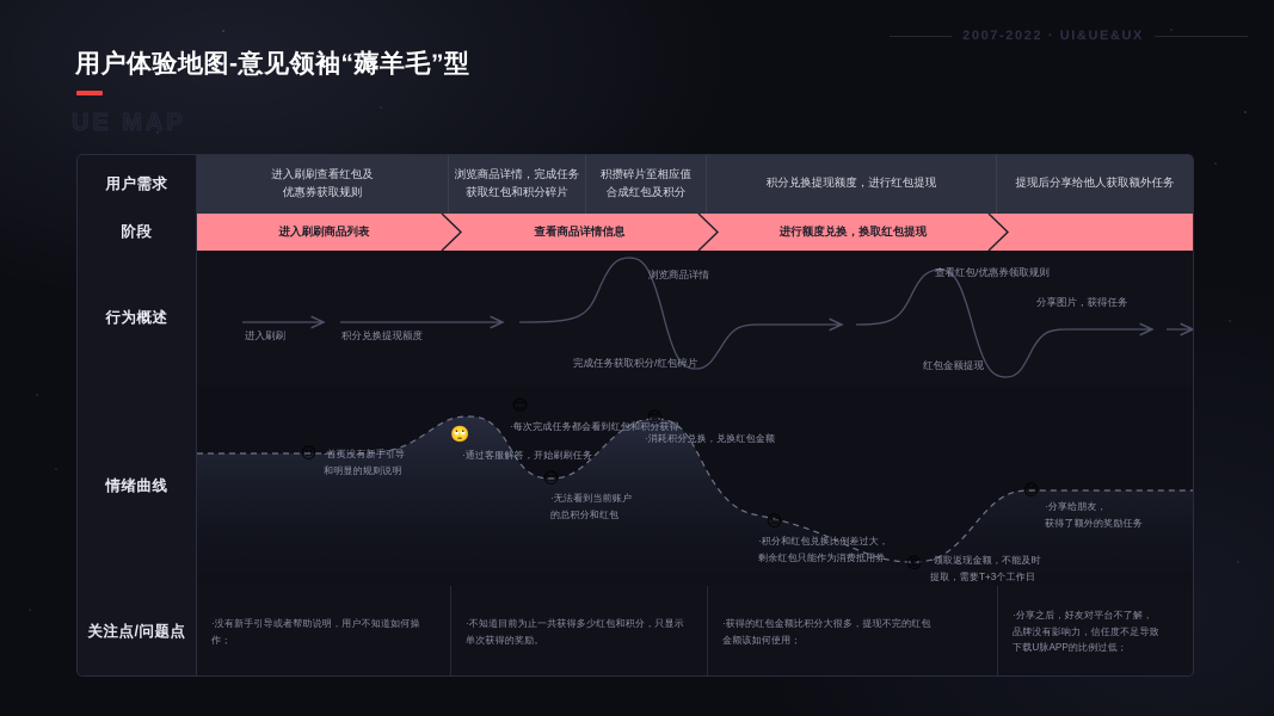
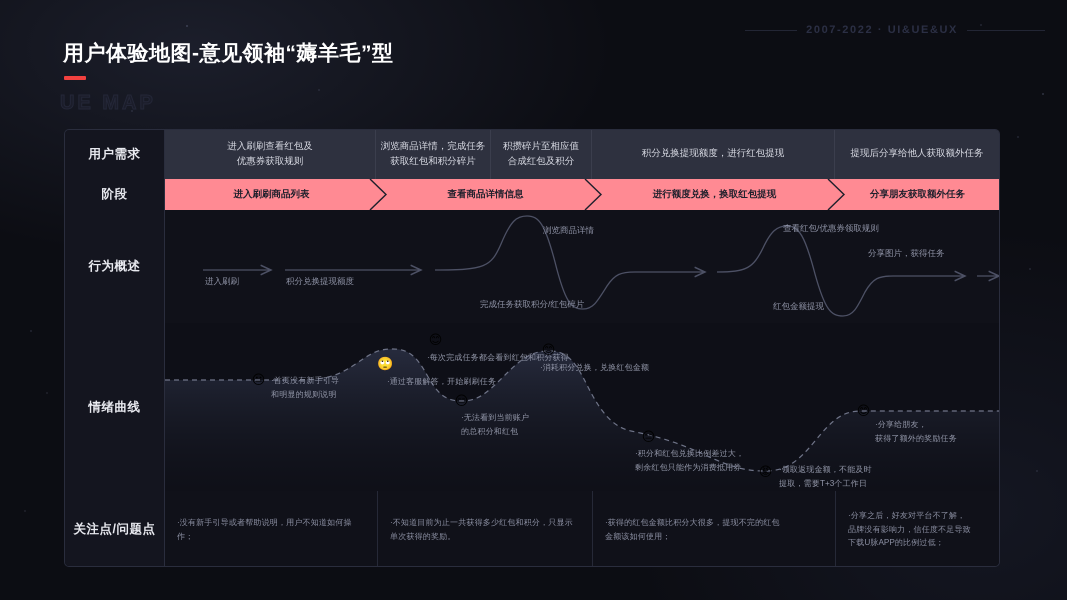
  用户体验地图-意见领袖“薅羊毛”型
  UE MAP
  2007-2022 · UI&UE&UX
  用户需求
  进入刷刷查看红包及
  优惠券获取规则
  浏览商品详情，完成任务
  获取红包和积分碎片
  积攒碎片至相应值
  合成红包及积分
  积分兑换提现额度，进行红包提现
  提现后分享给他人获取额外任务
  阶段
  进入刷刷商品列表
  查看商品详情信息
  进行额度兑换，换取红包提现
+ 分享朋友获取额外任务
  行为概述
  进入刷刷
  积分兑换提现额度
  浏览商品详情
  完成任务获取积分/红包碎片
  查看红包/优惠券领取规则
  红包金额提现
  分享图片，获得任务
  情绪曲线
  😐
  ·首页没有新手引导
  和明显的规则说明
  🙄
  ·通过客服解答，开始刷刷任务
  ·每次完成任务都会看到红包和积分获得
  😑
  ·无法看到当前账户
  的总积分和红包
  😊
  ·消耗积分兑换，兑换红包金额
  😑
  ·积分和红包兑换比例差过大，
  剩余红包只能作为消费抵用券
  😡
  ·领取返现金额，不能及时
  提取，需要T+3个工作日
  😊
  ·分享给朋友，
  获得了额外的奖励任务
  关注点/问题点
  ·没有新手引导或者帮助说明，用户不知道如何操作；
  ·不知道目前为止一共获得多少红包和积分，只显示
  单次获得的奖励。
  ·获得的红包金额比积分大很多，提现不完的红包
  金额该如何使用；
  ·分享之后，好友对平台不了解，
  品牌没有影响力，信任度不足导致
  下载U脉APP的比例过低；
